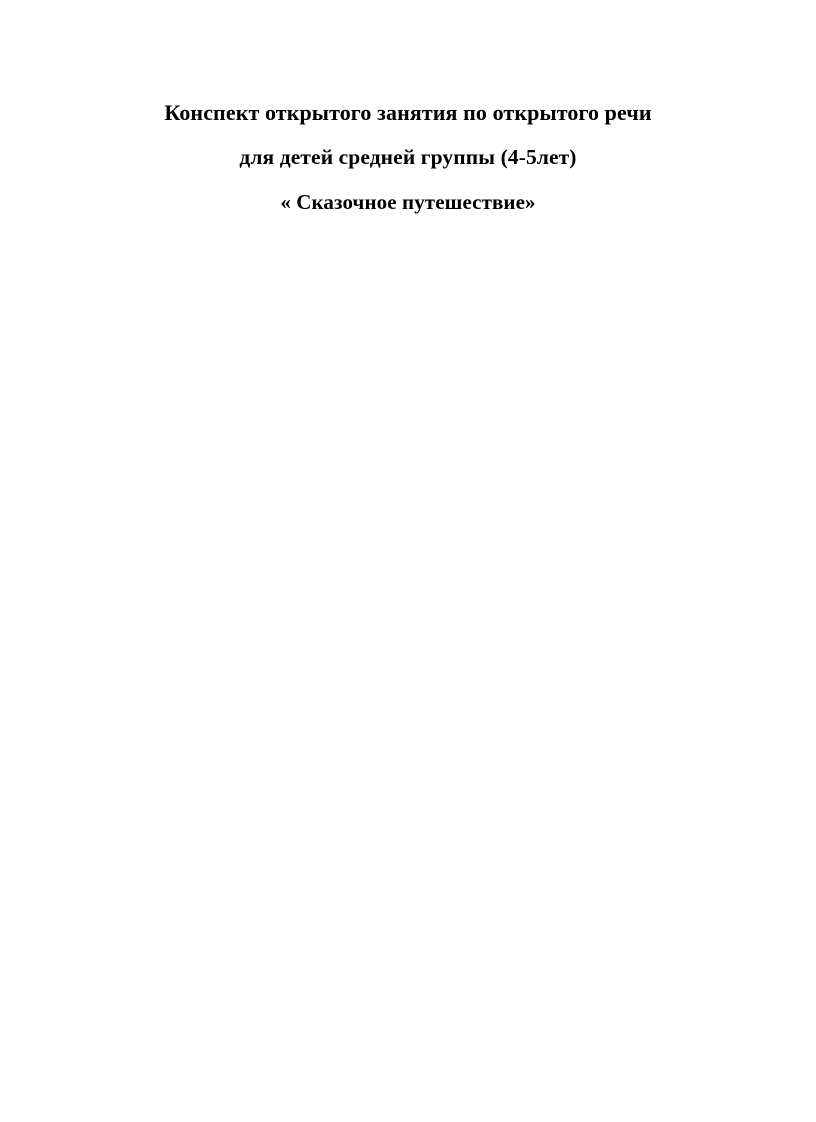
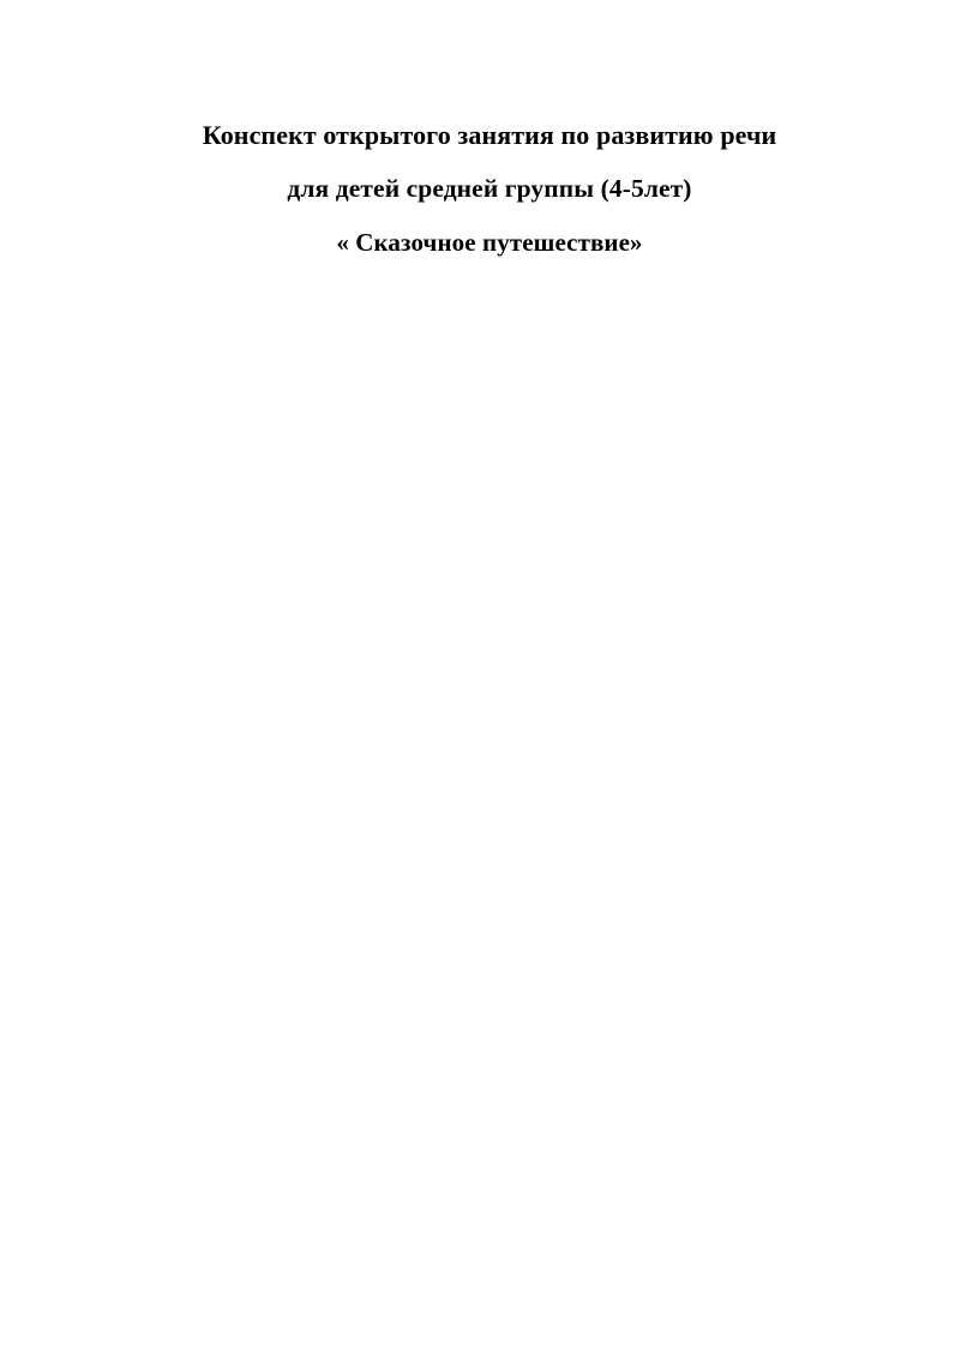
- Конспект открытого занятия по открытого речи
+ Конспект открытого занятия по развитию речи
  для детей средней группы (4-5лет)
  « Сказочное путешествие»
